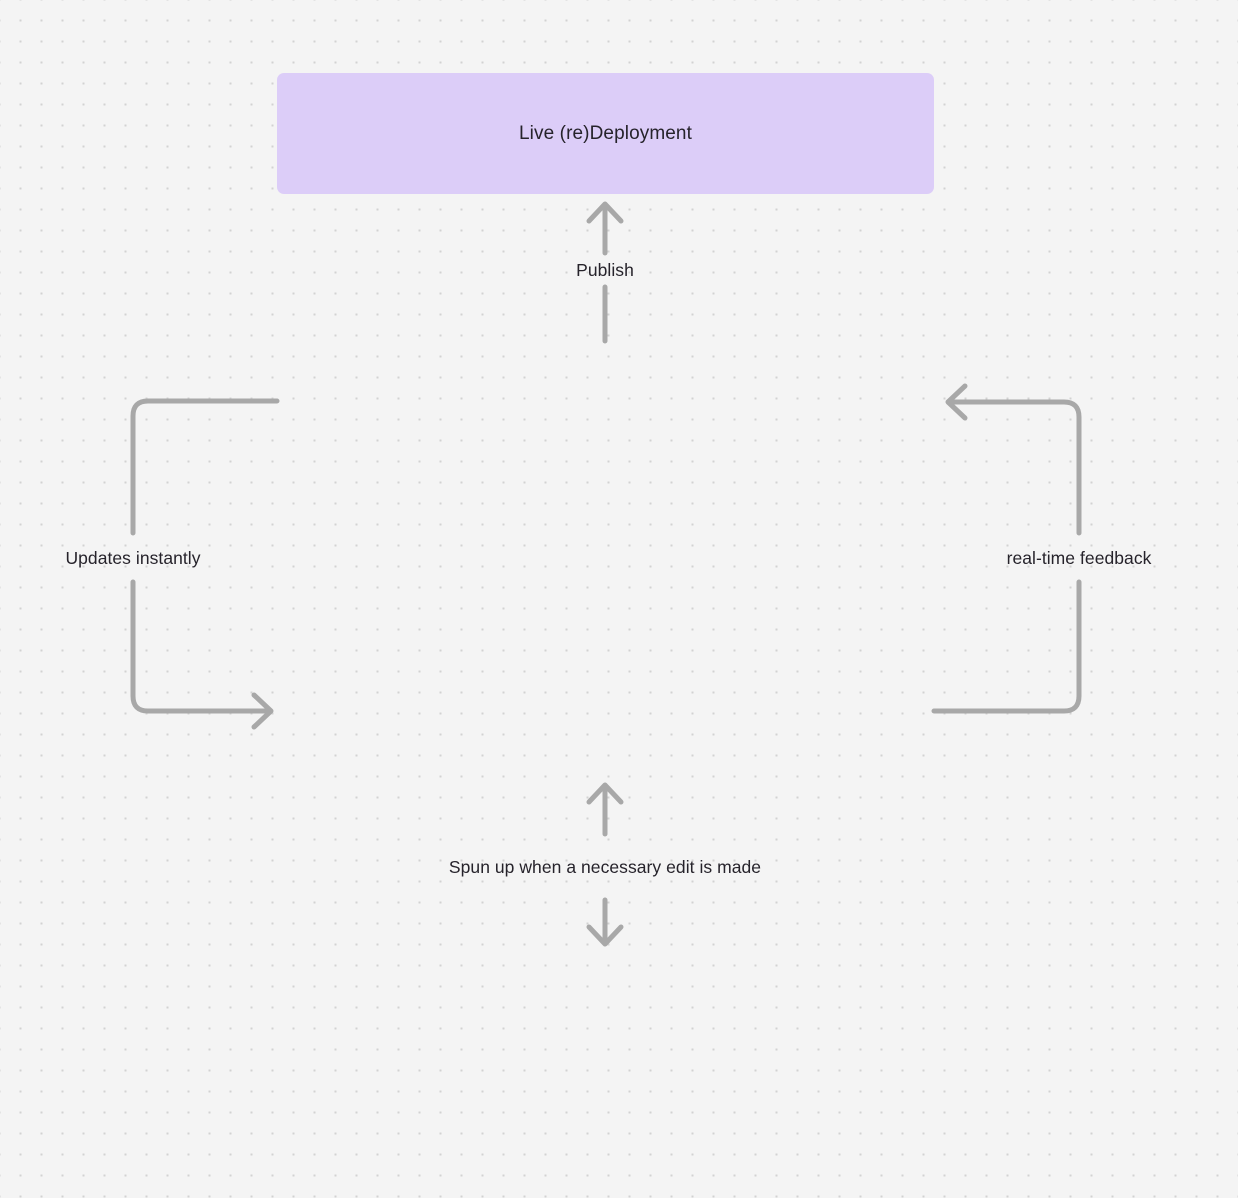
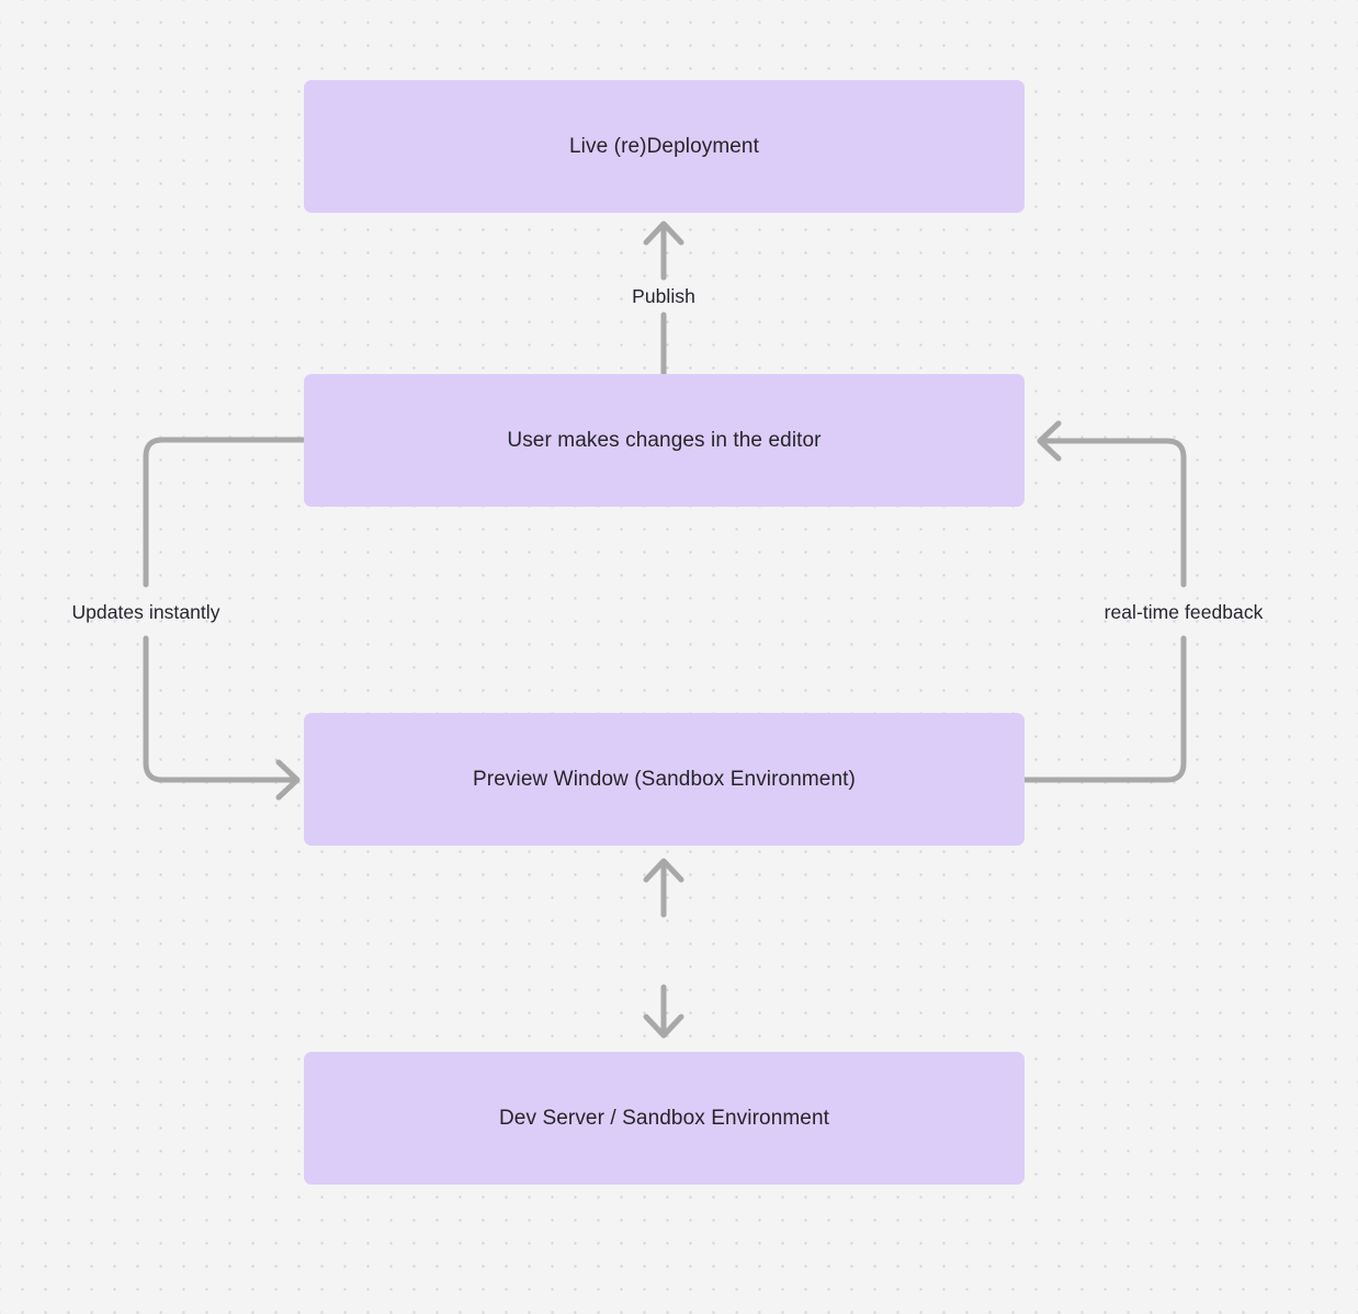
  Live (re)Deployment
+ User makes changes in the editor
+ Preview Window (Sandbox Environment)
+ Dev Server / Sandbox Environment
  Publish
  Updates instantly
  real-time feedback
- Spun up when a necessary edit is made
